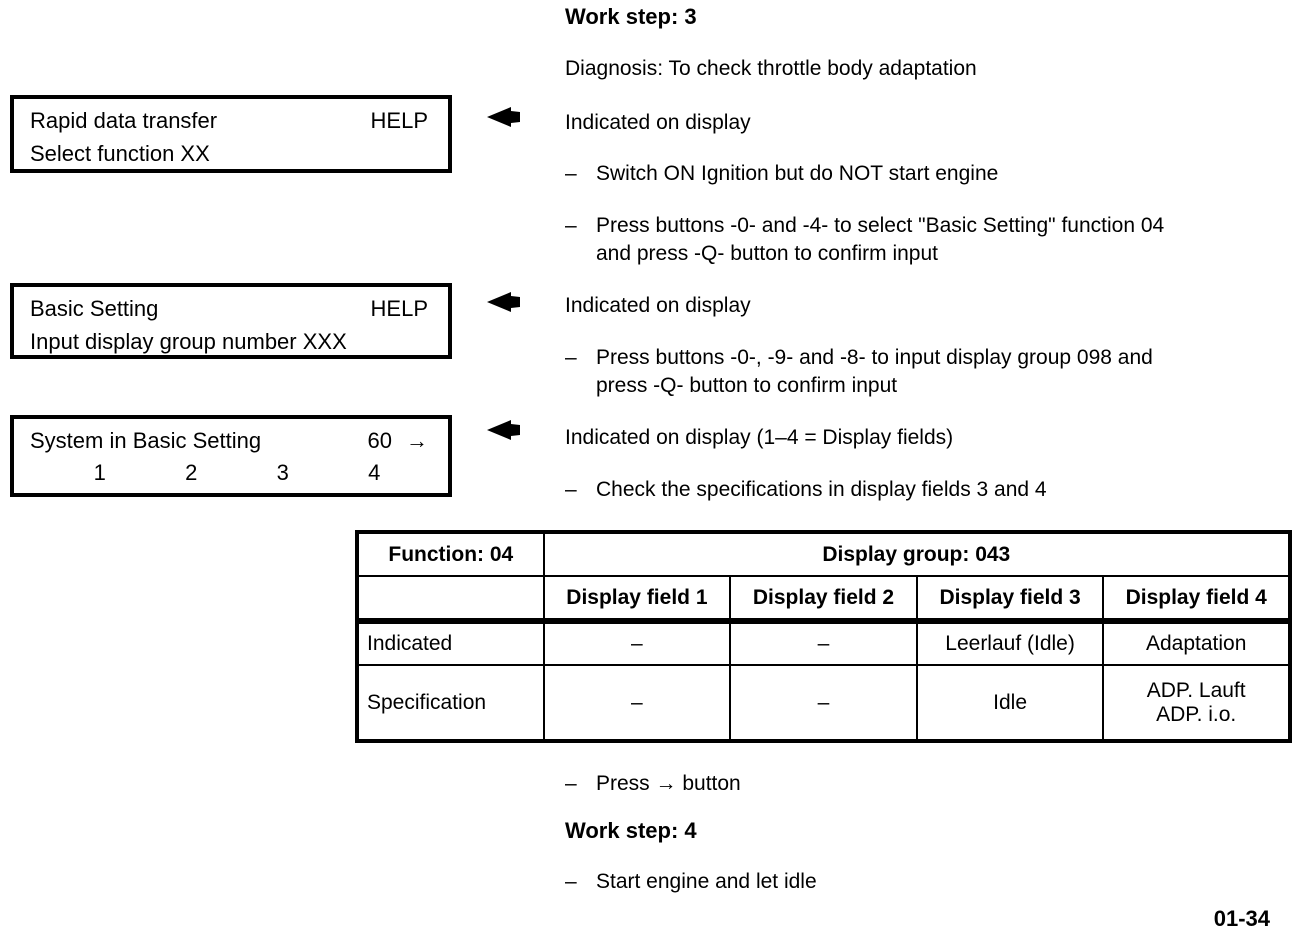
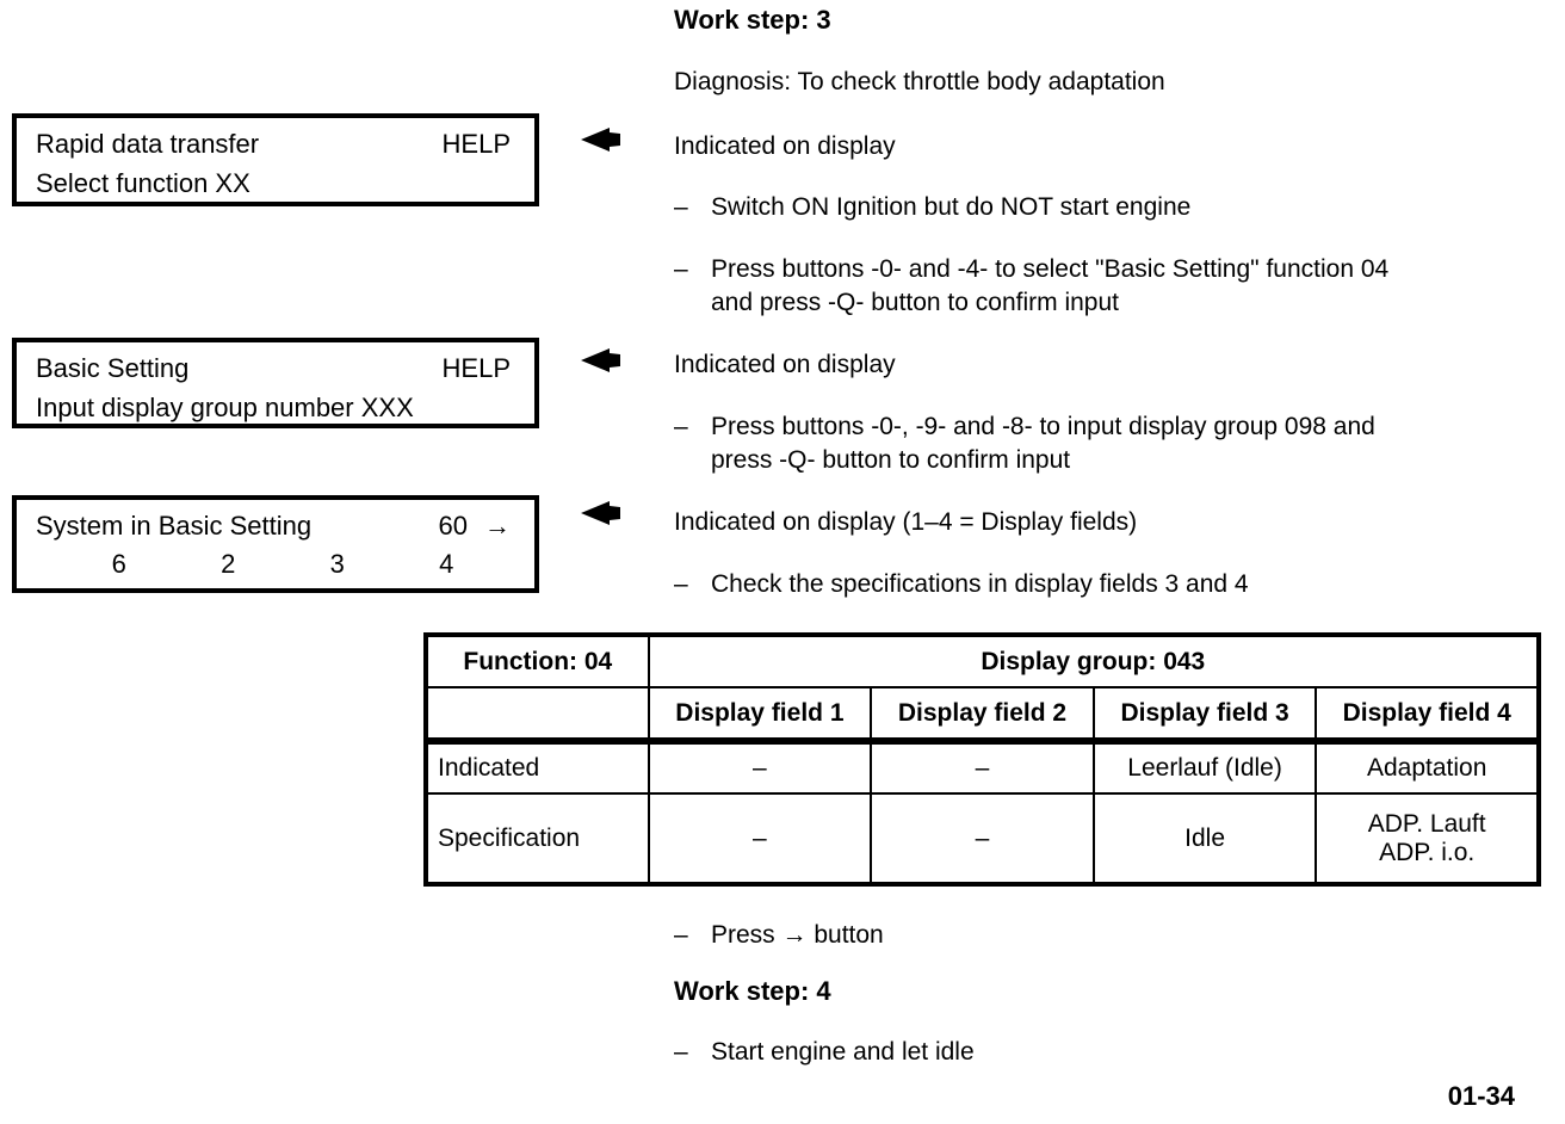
  Work step: 3
  Diagnosis: To check throttle body adaptation
  Rapid data transfer
  HELP
  Select function XX
  Indicated on display
  –
  Switch ON Ignition but do NOT start engine
  –
  Press buttons -0- and -4- to select "Basic Setting" function 04
  and press -Q- button to confirm input
  Basic Setting
  HELP
  Input display group number XXX
  Indicated on display
  –
  Press buttons -0-, -9- and -8- to input display group 098 and
  press -Q- button to confirm input
  System in Basic Setting
  60
  →
- 1
+ 6
  2
  3
  4
  Indicated on display (1–4 = Display fields)
  –
  Check the specifications in display fields 3 and 4
  Function: 04	Display group: 043
  	Display field 1	Display field 2	Display field 3	Display field 4
  Indicated	–	–	Leerlauf (Idle)	Adaptation
  Specification	–	–	Idle	ADP. Lauft ADP. i.o.
  –
  Press → button
  Work step: 4
  –
  Start engine and let idle
  01-34
